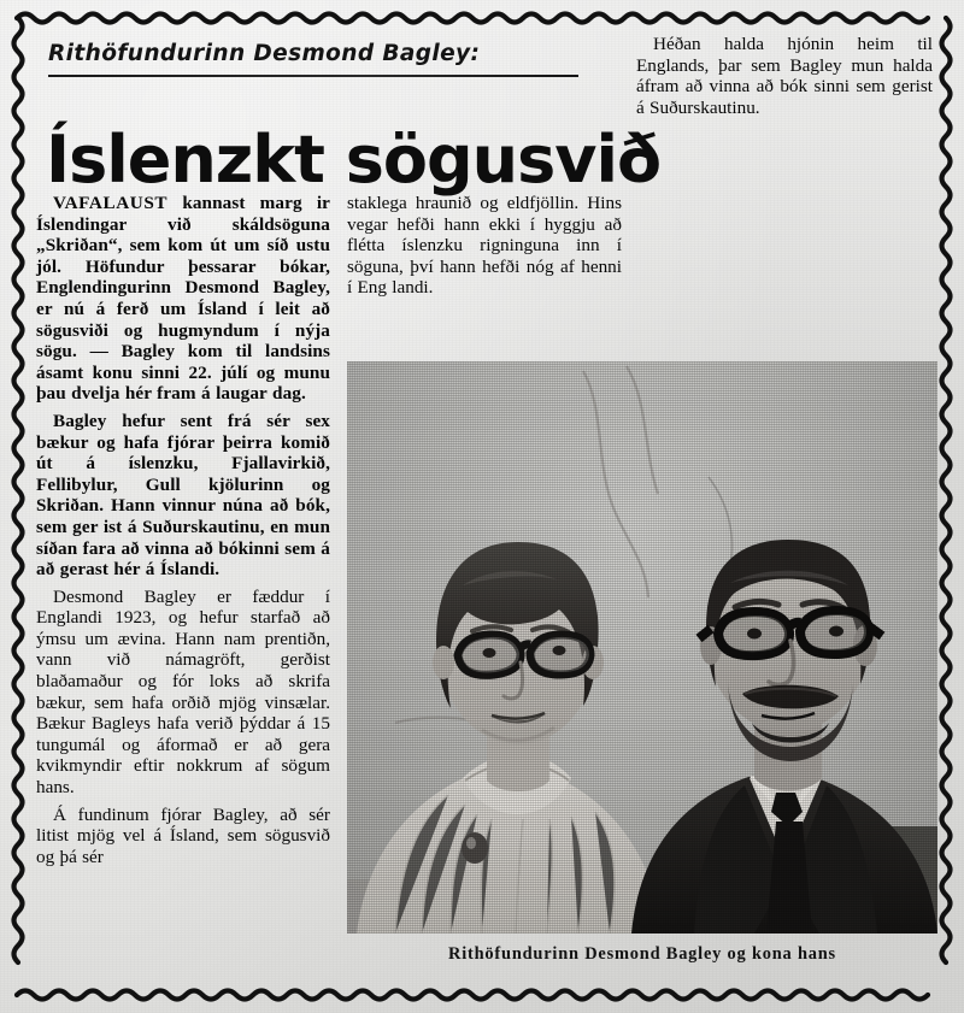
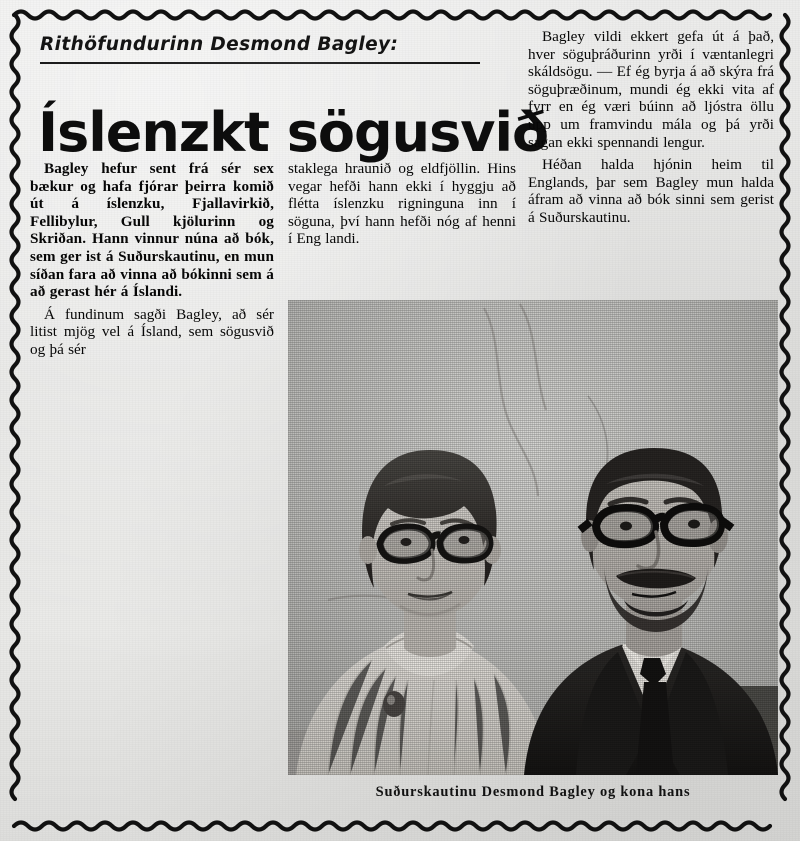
  Rithöfundurinn Desmond Bagley:
  Íslenzkt sögusvið
+ Bagley vildi ekkert gefa út á það, hver söguþráðurinn yrði í væntanlegri skáldsögu. — Ef ég byrja á að skýra frá söguþræðinum, mundi ég ekki vita af fyrr en ég væri búinn að ljóstra öllu upp um framvindu mála og þá yrði sagan ekki spennandi lengur.
  Héðan halda hjónin heim til Englands, þar sem Bagley mun halda áfram að vinna að bók sinni sem gerist á Suðurskautinu.
- VAFALAUST kannast marg ir Íslendingar við skáldsöguna „Skriðan“, sem kom út um síð ustu jól. Höfundur þessarar bókar, Englendingurinn Desmond Bagley, er nú á ferð um Ísland í leit að sögusviði og hugmyndum í nýja sögu. — Bagley kom til landsins ásamt konu sinni 22. júlí og munu þau dvelja hér fram á laugar dag.
  Bagley hefur sent frá sér sex bækur og hafa fjórar þeirra komið út á íslenzku, Fjallavirkið, Fellibylur, Gull kjölurinn og Skriðan. Hann vinnur núna að bók, sem ger ist á Suðurskautinu, en mun síðan fara að vinna að bókinni sem á að gerast hér á Íslandi.
- Desmond Bagley er fæddur í Englandi 1923, og hefur starfað að ýmsu um ævina. Hann nam prentiðn, vann við námagröft, gerðist blaðamaður og fór loks að skrifa bækur, sem hafa orðið mjög vinsælar. Bækur Bagleys hafa verið þýddar á 15 tungumál og áformað er að gera kvikmyndir eftir nokkrum af sögum hans.
- Á fundinum fjórar Bagley, að sér litist mjög vel á Ísland, sem sögusvið og þá sér
+ Á fundinum sagði Bagley, að sér litist mjög vel á Ísland, sem sögusvið og þá sér
  staklega hraunið og eldfjöllin. Hins vegar hefði hann ekki í hyggju að flétta íslenzku rigninguna inn í söguna, því hann hefði nóg af henni í Eng landi.
- Rithöfundurinn Desmond Bagley og kona hans
+ Suðurskautinu Desmond Bagley og kona hans
